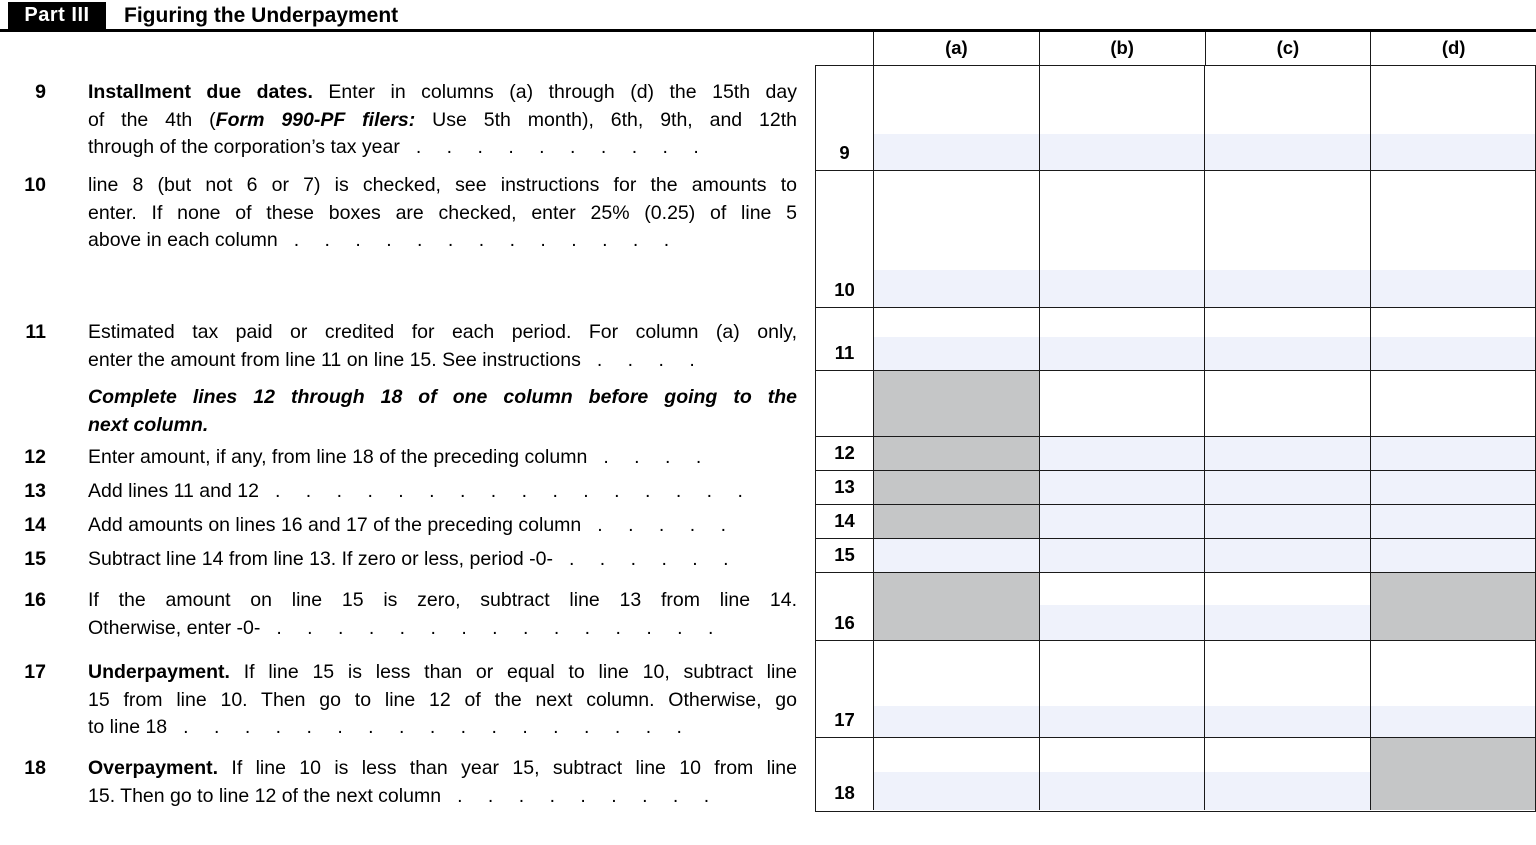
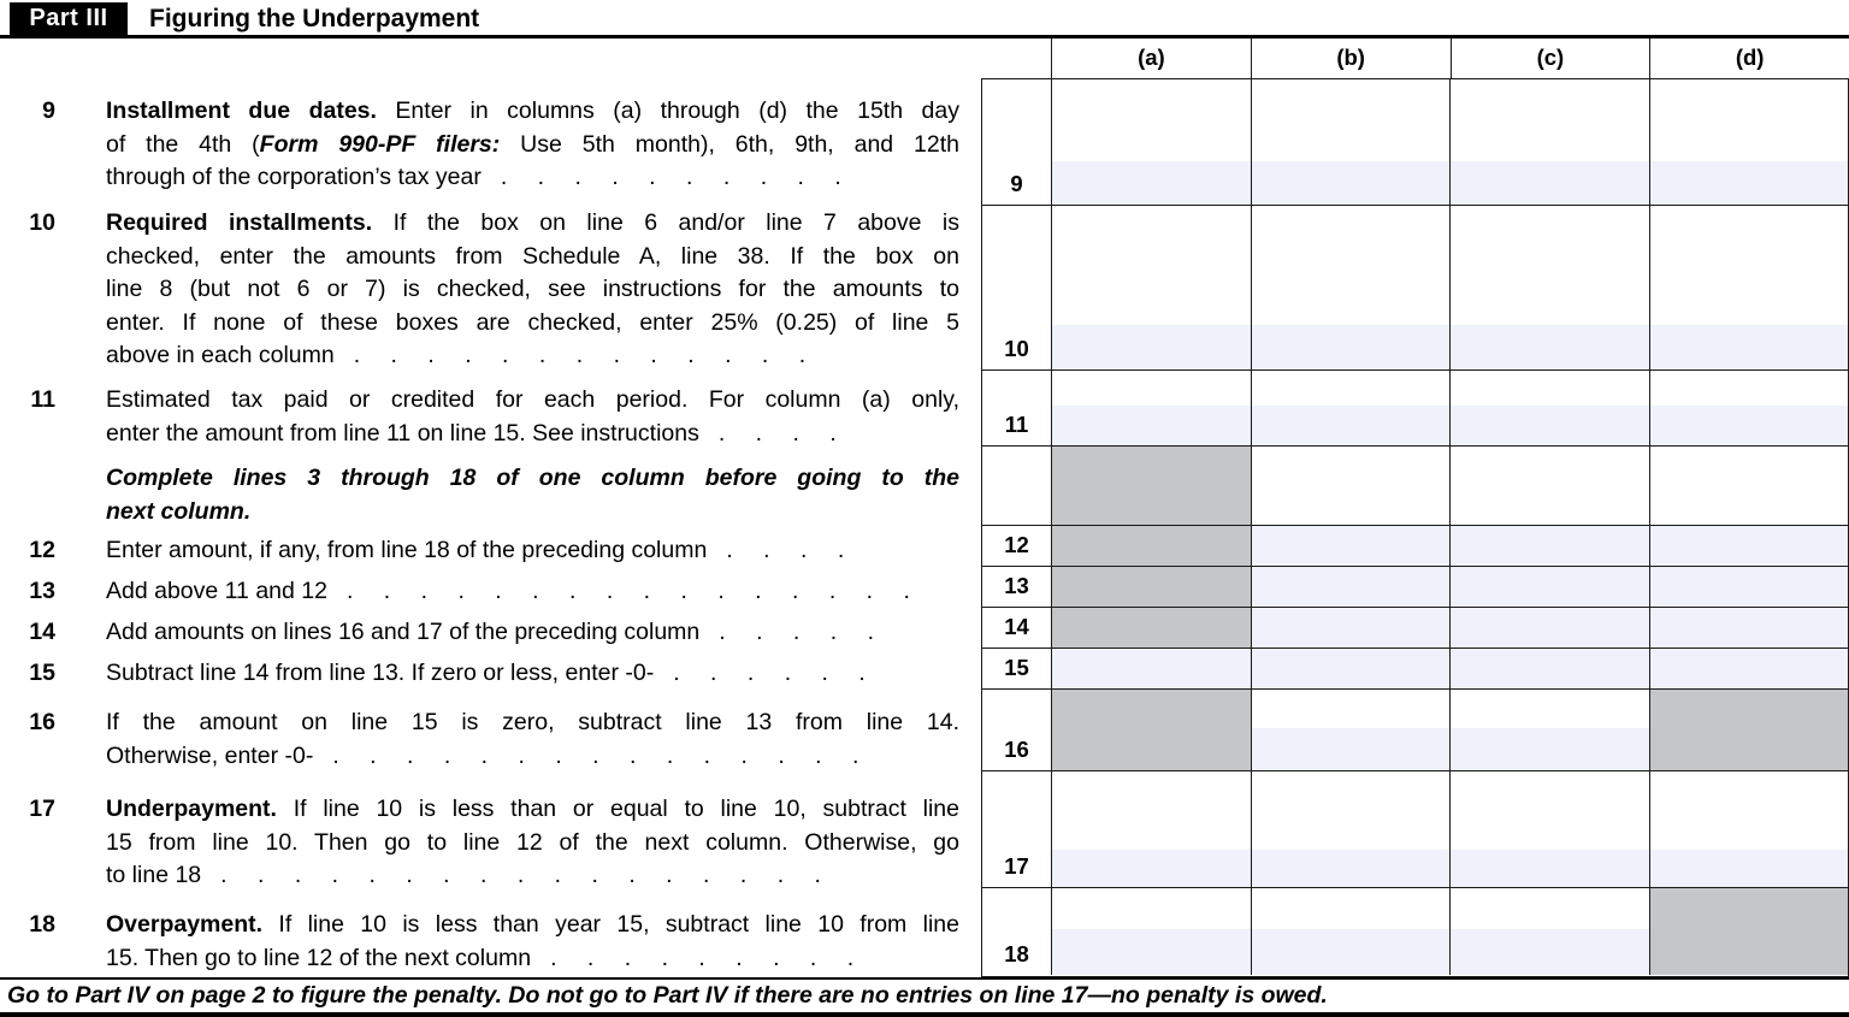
  Part III
  Figuring the Underpayment
  (a)
  (b)
  (c)
  (d)
  9
  Installment due dates. Enter in columns (a) through (d) the 15th day
  of the 4th (Form 990-PF filers: Use 5th month), 6th, 9th, and 12th
  through of the corporation’s tax year . . . . . . . . . .
  10
+ Required installments. If the box on line 6 and/or line 7 above is
+ checked, enter the amounts from Schedule A, line 38. If the box on
  line 8 (but not 6 or 7) is checked, see instructions for the amounts to
  enter. If none of these boxes are checked, enter 25% (0.25) of line 5
  above in each column . . . . . . . . . . . . .
  11
  Estimated tax paid or credited for each period. For column (a) only,
  enter the amount from line 11 on line 15. See instructions . . . .
- Complete lines 12 through 18 of one column before going to the
+ Complete lines 3 through 18 of one column before going to the
  next column.
  12
  Enter amount, if any, from line 18 of the preceding column . . . .
  13
- Add lines 11 and 12 . . . . . . . . . . . . . . . .
+ Add above 11 and 12 . . . . . . . . . . . . . . . .
  14
  Add amounts on lines 16 and 17 of the preceding column . . . . .
  15
- Subtract line 14 from line 13. If zero or less, period -0- . . . . . .
+ Subtract line 14 from line 13. If zero or less, enter -0- . . . . . .
  16
  If the amount on line 15 is zero, subtract line 13 from line 14.
  Otherwise, enter -0- . . . . . . . . . . . . . . .
  17
- Underpayment. If line 15 is less than or equal to line 10, subtract line
+ Underpayment. If line 10 is less than or equal to line 10, subtract line
  15 from line 10. Then go to line 12 of the next column. Otherwise, go
  to line 18 . . . . . . . . . . . . . . . . .
  18
  Overpayment. If line 10 is less than year 15, subtract line 10 from line
  15. Then go to line 12 of the next column . . . . . . . . .
  9
  10
  11
  12
  13
  14
  15
  16
  17
  18
+ Go to Part IV on page 2 to figure the penalty. Do not go to Part IV if there are no entries on line 17—no penalty is owed.
